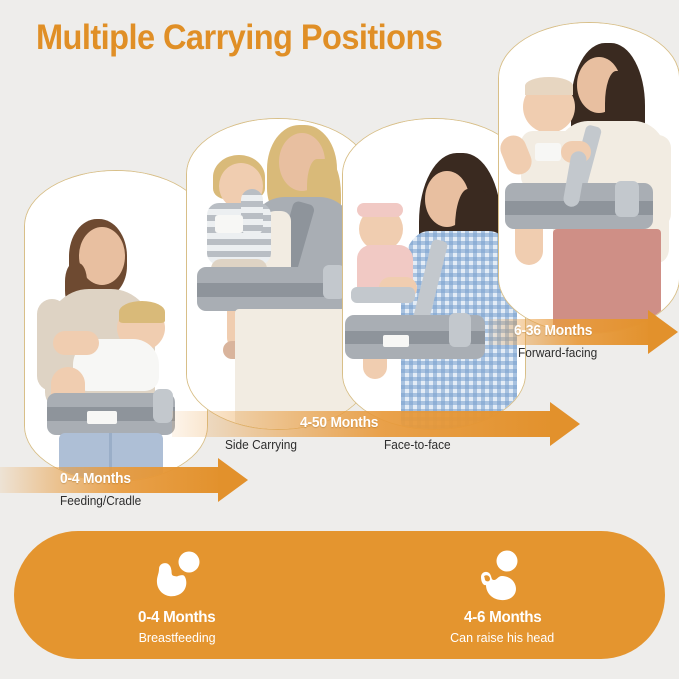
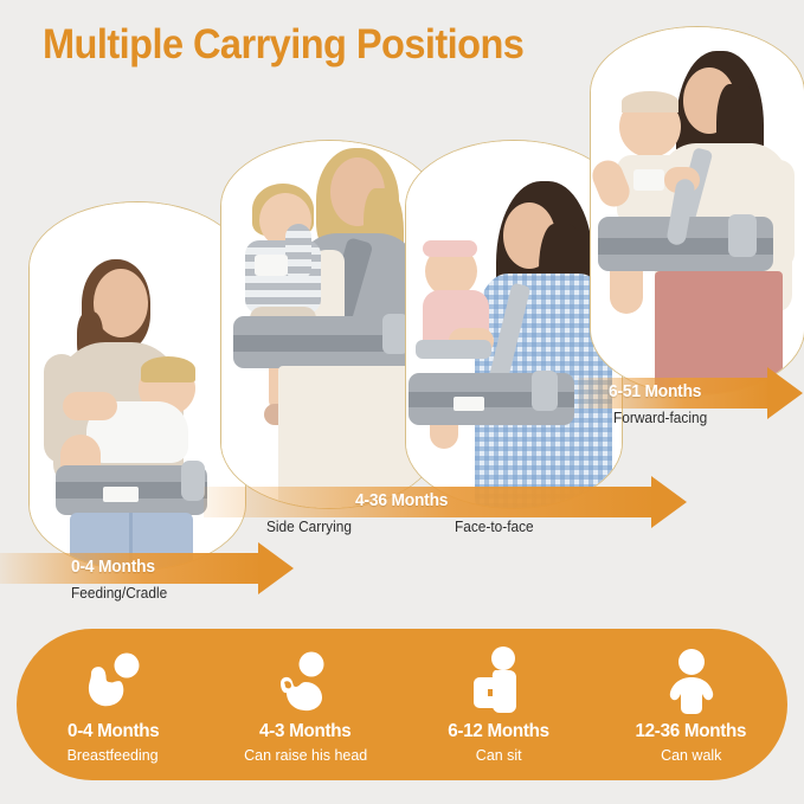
  Multiple Carrying Positions
  0-4 Months
  Feeding/Cradle
- 4-50 Months
+ 4-36 Months
  Side Carrying
  Face-to-face
- 6-36 Months
+ 6-51 Months
  Forward-facing
  0-4 Months
  Breastfeeding
- 4-6 Months
+ 4-3 Months
  Can raise his head
+ 6-12 Months
+ Can sit
+ 12-36 Months
+ Can walk
